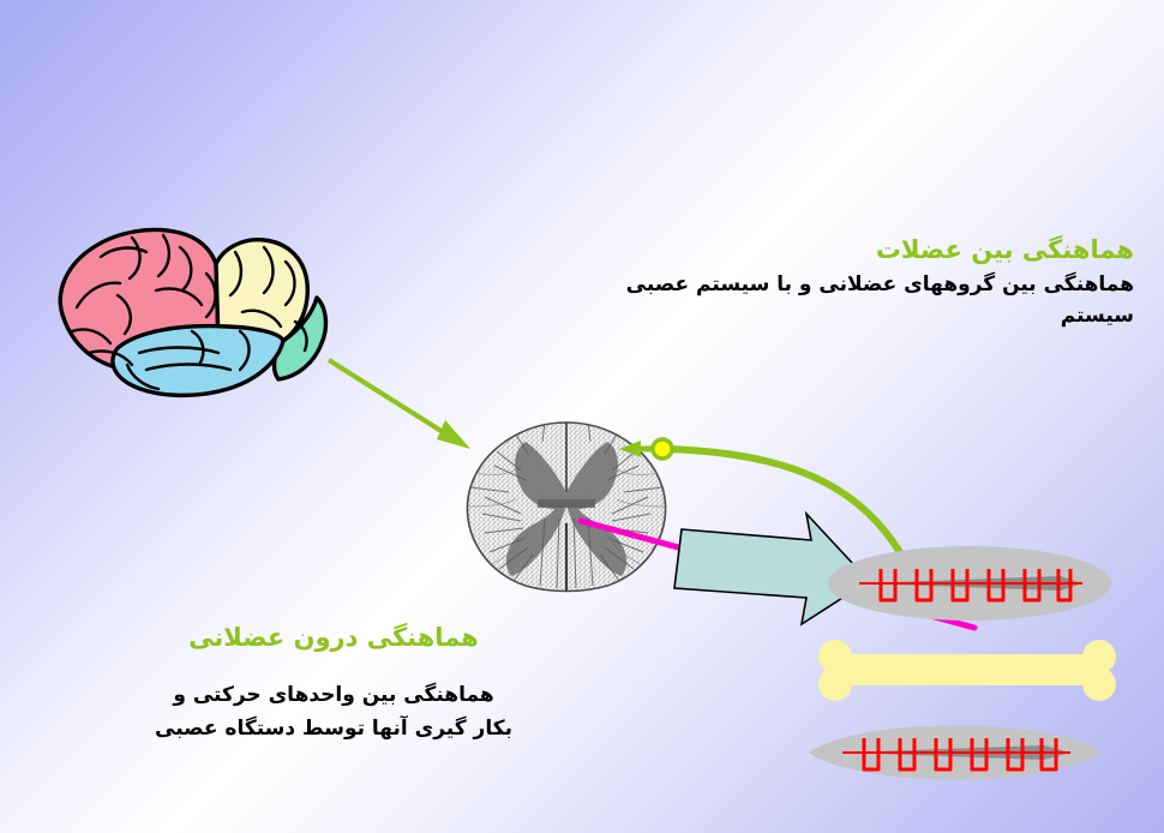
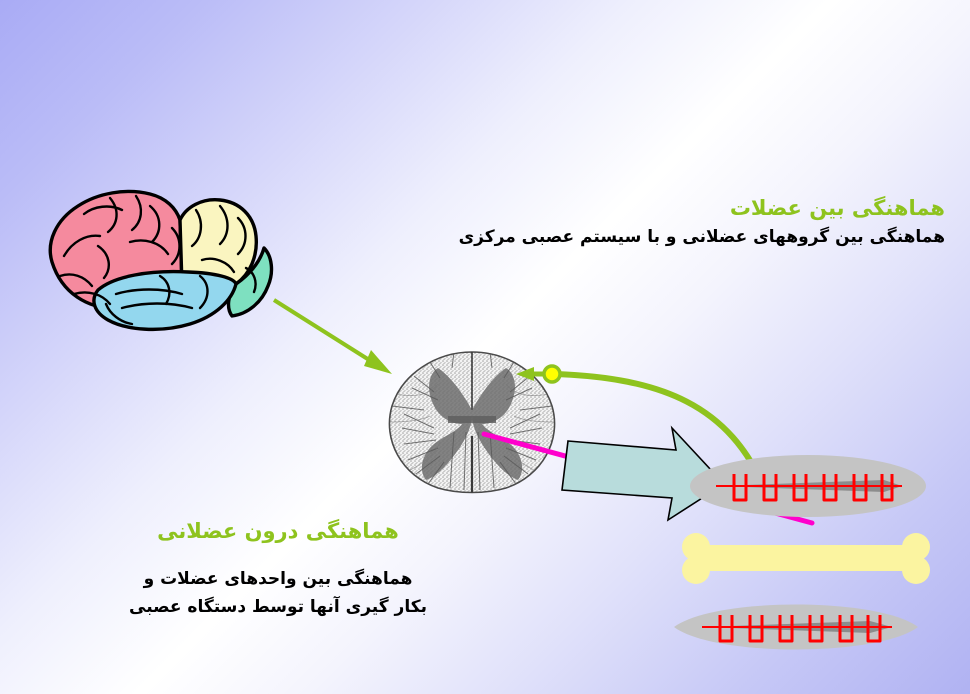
  هماهنگی بین عضلات
- هماهنگی بین گروههای عضلانی و با سیستم عصبی سیستم
+ هماهنگی بین گروههای عضلانی و با سیستم عصبی مرکزی
  هماهنگی درون عضلانی
- هماهنگی بین واحدهای حرکتی و
+ هماهنگی بین واحدهای عضلات و
  بکار گیری آنها توسط دستگاه عصبی
